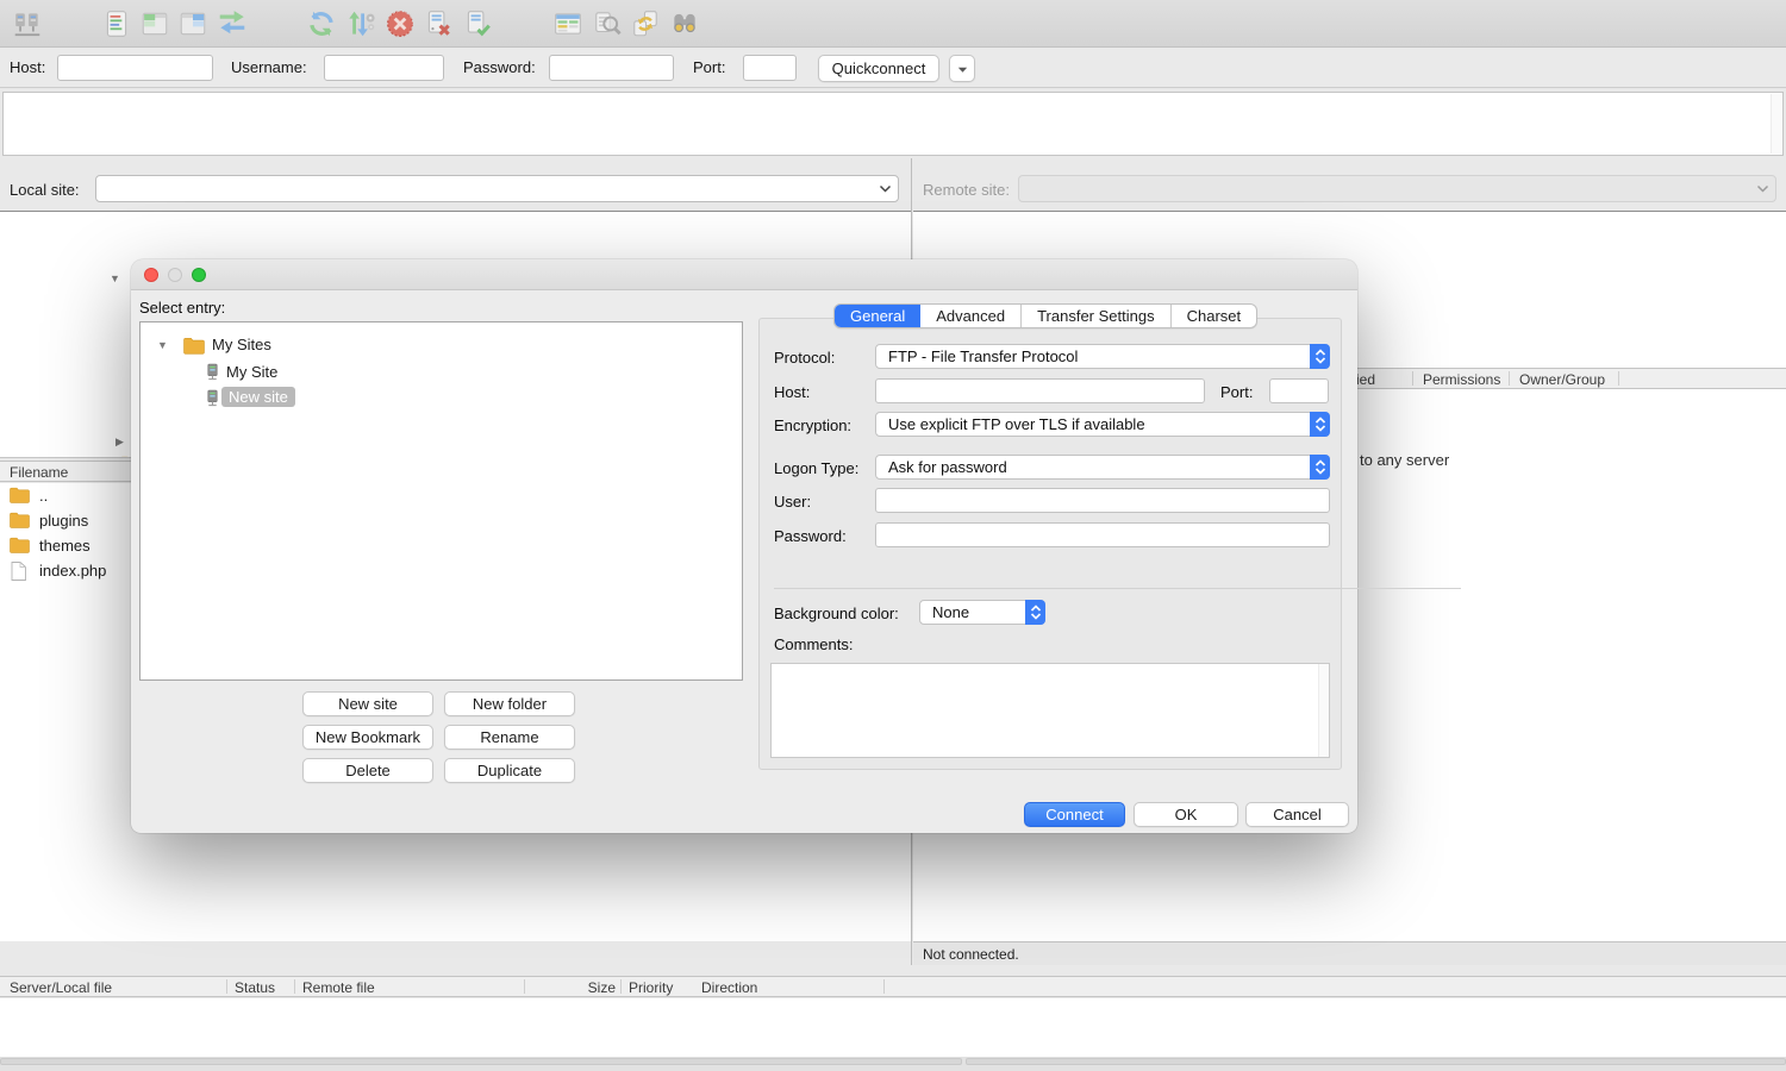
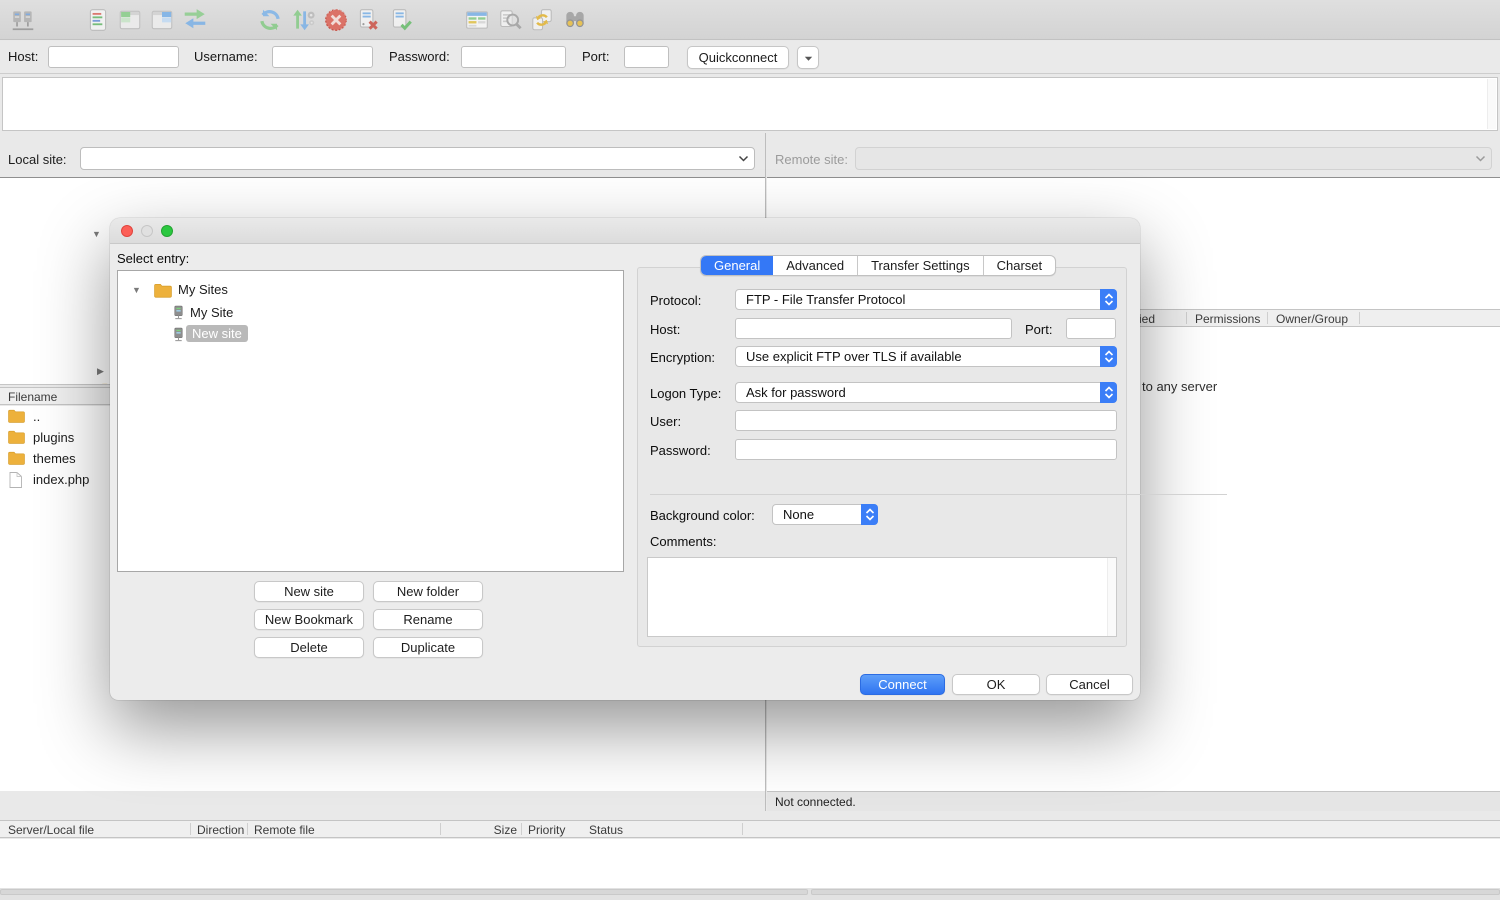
  Host:
  Username:
  Password:
  Port:
  Quickconnect
  Local site:
  ▼
  ▶
  Filename
  ..
  plugins
  themes
  index.php
  Remote site:
  Permissions
  Owner/Group
  to any server
  Not connected.
  Server/Local file
- Status
+ Direction
  Remote file
  Size
  Priority
- Direction
+ Status
  Select entry:
  ▼
  My Sites
  My Site
  New site
  New site
  New folder
  New Bookmark
  Rename
  Delete
  Duplicate
  General
  Advanced
  Transfer Settings
  Charset
  Protocol:
  FTP - File Transfer Protocol
  Host:
  Port:
  Encryption:
  Use explicit FTP over TLS if available
  Logon Type:
  Ask for password
  User:
  Password:
  Background color:
  None
  Comments:
  Connect
  OK
  Cancel
